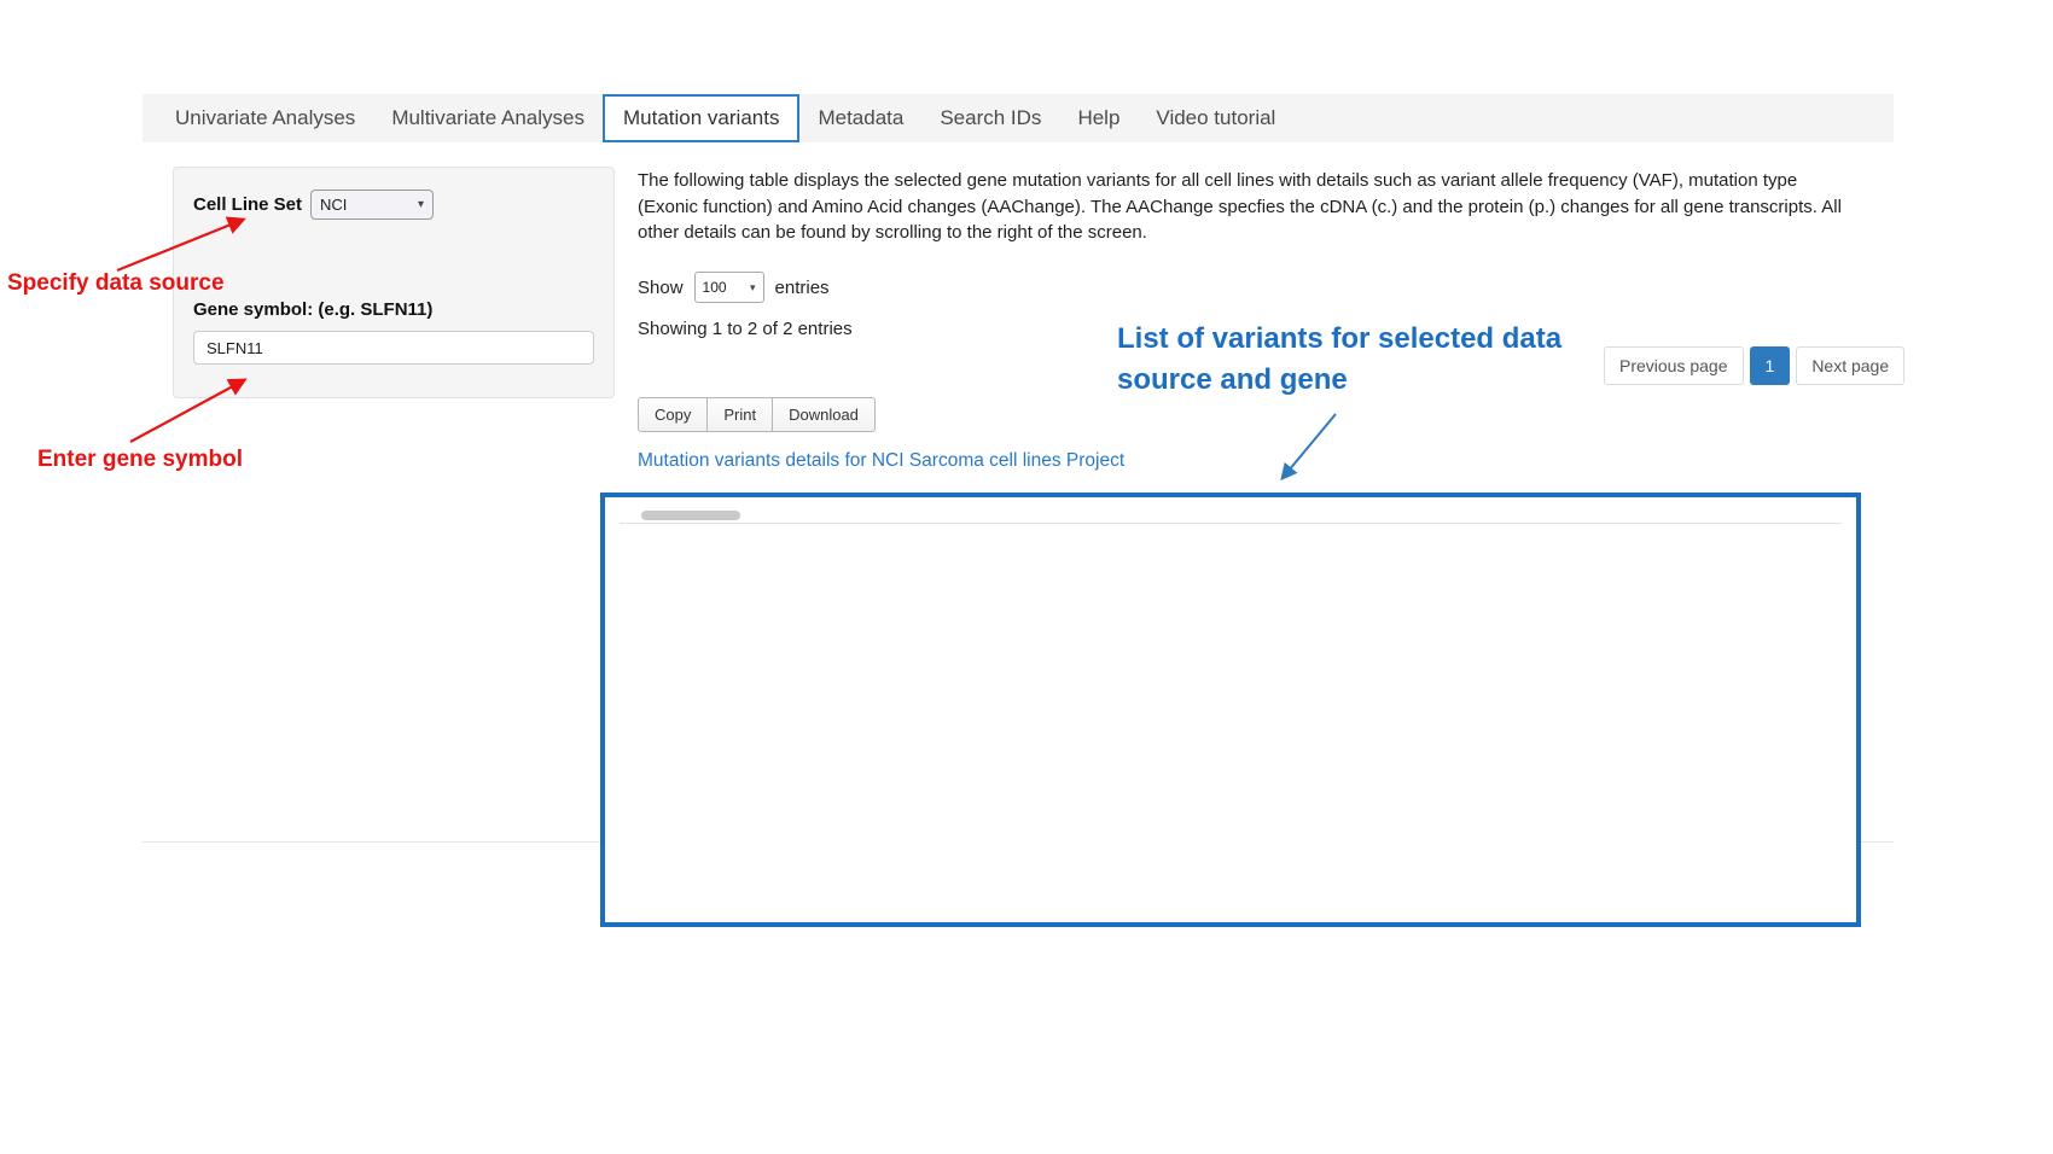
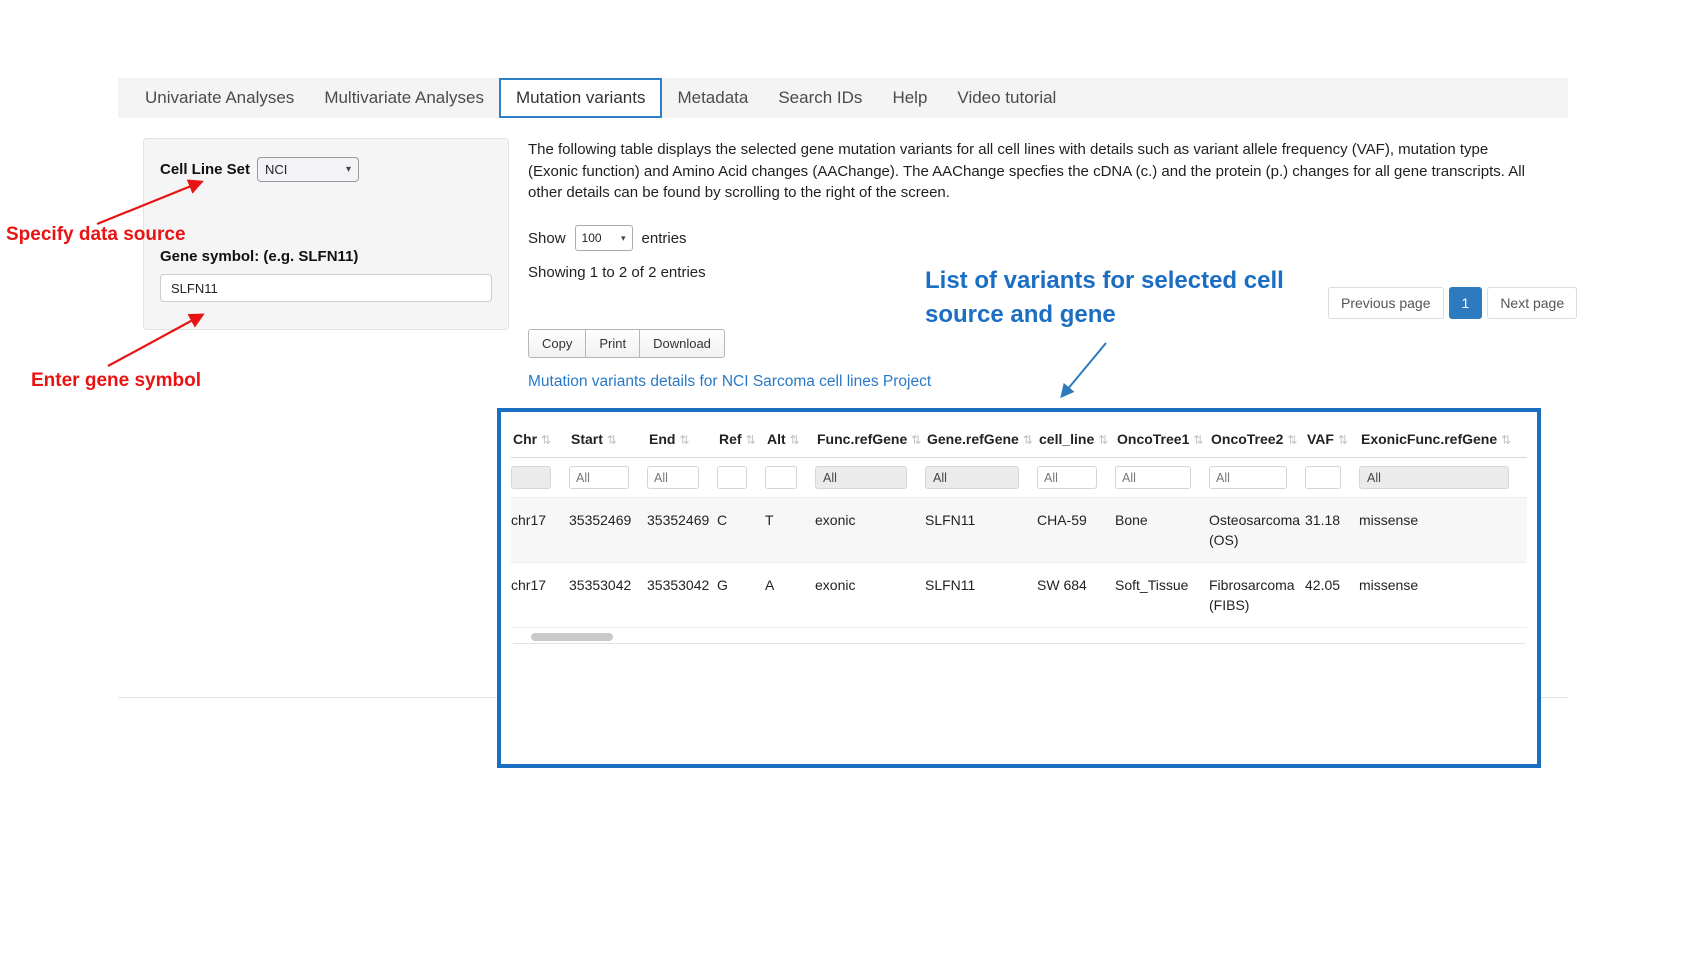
  Univariate Analyses
  Multivariate Analyses
  Mutation variants
  Metadata
  Search IDs
  Help
  Video tutorial
  Cell Line Set
  NCI
  ▾
  Gene symbol: (e.g. SLFN11)
  SLFN11
  Specify data source
  Enter gene symbol
- List of variants for selected data source and gene
+ List of variants for selected cell source and gene
  The following table displays the selected gene mutation variants for all cell lines with details such as variant allele frequency (VAF), mutation type (Exonic function) and Amino Acid changes (AAChange). The AAChange specfies the cDNA (c.) and the protein (p.) changes for all gene transcripts. All other details can be found by scrolling to the right of the screen.
  Show
  100
  ▾
  entries
  Showing 1 to 2 of 2 entries
  Copy
  Print
  Download
  Mutation variants details for NCI Sarcoma cell lines Project
  Previous page
  1
  Next page
+ Chr ⇅	Start ⇅	End ⇅	Ref ⇅	Alt ⇅	Func.refGene ⇅	Gene.refGene ⇅	cell_line ⇅	OncoTree1 ⇅	OncoTree2 ⇅	VAF ⇅	ExonicFunc.refGene ⇅
+ 	All	All			All	All	All	All	All		All
+ chr17	35352469	35352469	C	T	exonic	SLFN11	CHA-59	Bone	Osteosarcoma (OS)	31.18	missense
+ chr17	35353042	35353042	G	A	exonic	SLFN11	SW 684	Soft_Tissue	Fibrosarcoma (FIBS)	42.05	missense
